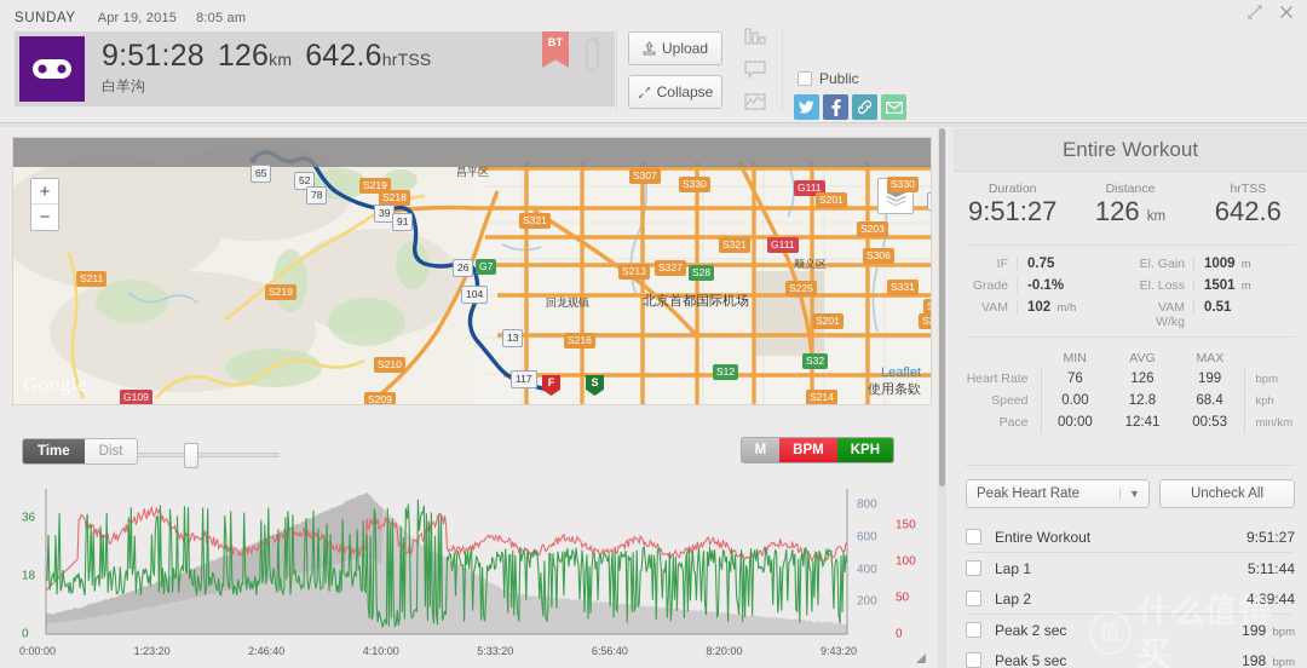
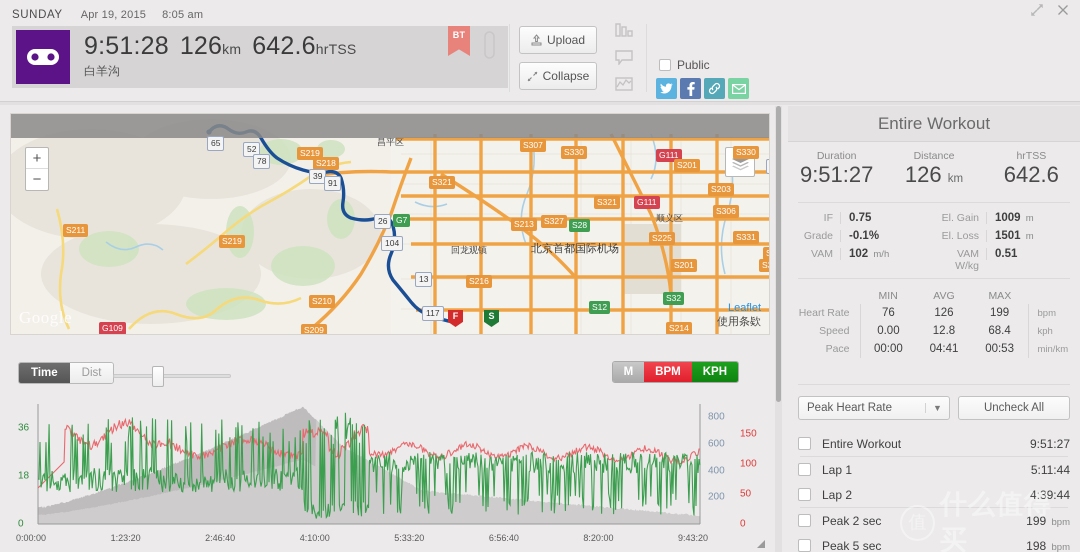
  SUNDAY Apr 19, 2015 8:05 am
  9:51:28 126km 642.6hrTSS
  白羊沟
  BT
  Upload
  Collapse
  Public
  +
  −
  Google
  Leaflet
  使用条欵
  F
  S
  65
  52
  78
  S219
  S218
  39
  91
  S211
  S219
  26
  G7
  104
  S210
  S209
  G109
  S307
  S330
  G111
  S201
  S330
  S321
  S203
  S321
  G111
  S306
  S213
  S327
  S28
  S225
  S331
  S216
  S201
  13
  117
  S12
  S32
  S214
  昌平区
  回龙观镇
  北京首都国际机场
  顺义区
  Time
  Dist
  M
  BPM
  KPH
  0
  18
  36
  200
  400
  600
  800
  0
  50
  100
  150
  0:00:00
  1:23:20
  2:46:40
  4:10:00
  5:33:20
  6:56:40
  8:20:00
  9:43:20
  Entire Workout
  Duration
  9:51:27
  Distance
  126 km
  hrTSS
  642.6
  IF
  0.75
  Grade
  -0.1%
  VAM
  102 m/h
  El. Gain
  1009 m
  El. Loss
  1501 m
  VAM W/kg
  0.51
  	MIN	AVG	MAX
  Heart Rate	76	126	199	bpm
  Speed	0.00	12.8	68.4	kph
- Pace	00:00	12:41	00:53	min/km
+ Pace	00:00	04:41	00:53	min/km
  Peak Heart Rate
  ▼
  Uncheck All
  Entire Workout
  9:51:27
  Lap 1
  5:11:44
  Lap 2
  4:39:44
  Peak 2 sec
  199 bpm
  Peak 5 sec
  198 bpm
  什么值得
